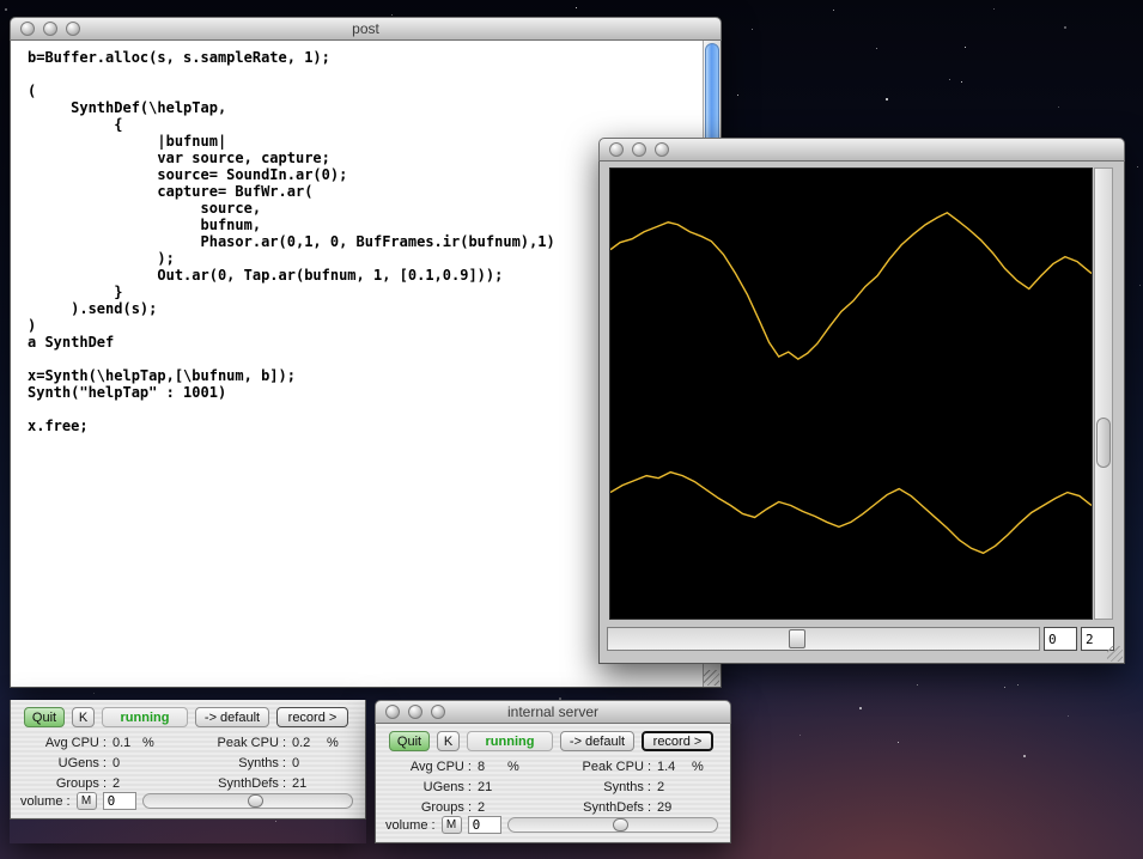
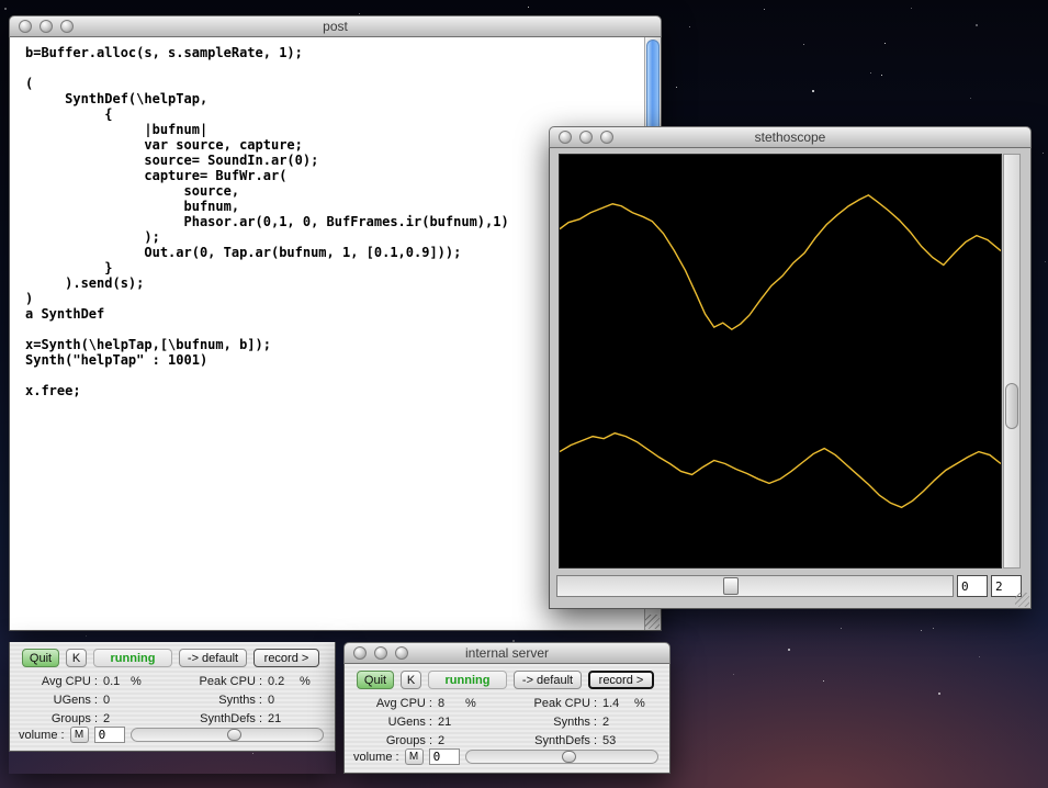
  post
  b=Buffer.alloc(s, s.sampleRate, 1);
  (
  SynthDef(\helpTap,
  {
  |bufnum|
  var source, capture;
  source= SoundIn.ar(0);
  capture= BufWr.ar(
  source,
  bufnum,
  Phasor.ar(0,1, 0, BufFrames.ir(bufnum),1)
  );
  Out.ar(0, Tap.ar(bufnum, 1, [0.1,0.9]));
  }
  ).send(s);
  )
  a SynthDef
  x=Synth(\helpTap,[\bufnum, b]);
  Synth("helpTap" : 1001)
  x.free;
+ stethoscope
  0
  2
  Quit
  K
  running
  -> default
  record >
  Avg CPU :
  0.1
  %
  Peak CPU :
  0.2
  %
  UGens :
  0
  Synths :
  0
  Groups :
  2
  SynthDefs :
  21
  volume :
  M
  0
  internal server
  Quit
  K
  running
  -> default
  record >
  Avg CPU :
  8
  %
  Peak CPU :
  1.4
  %
  UGens :
  21
  Synths :
  2
  Groups :
  2
  SynthDefs :
- 29
+ 53
  volume :
  M
  0
